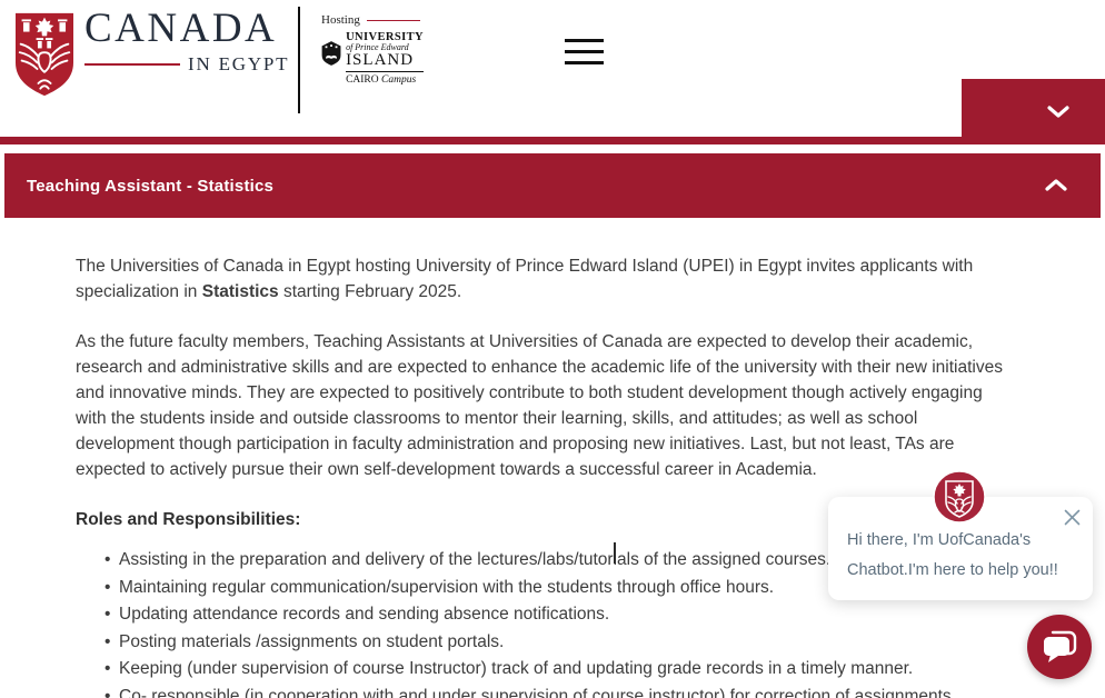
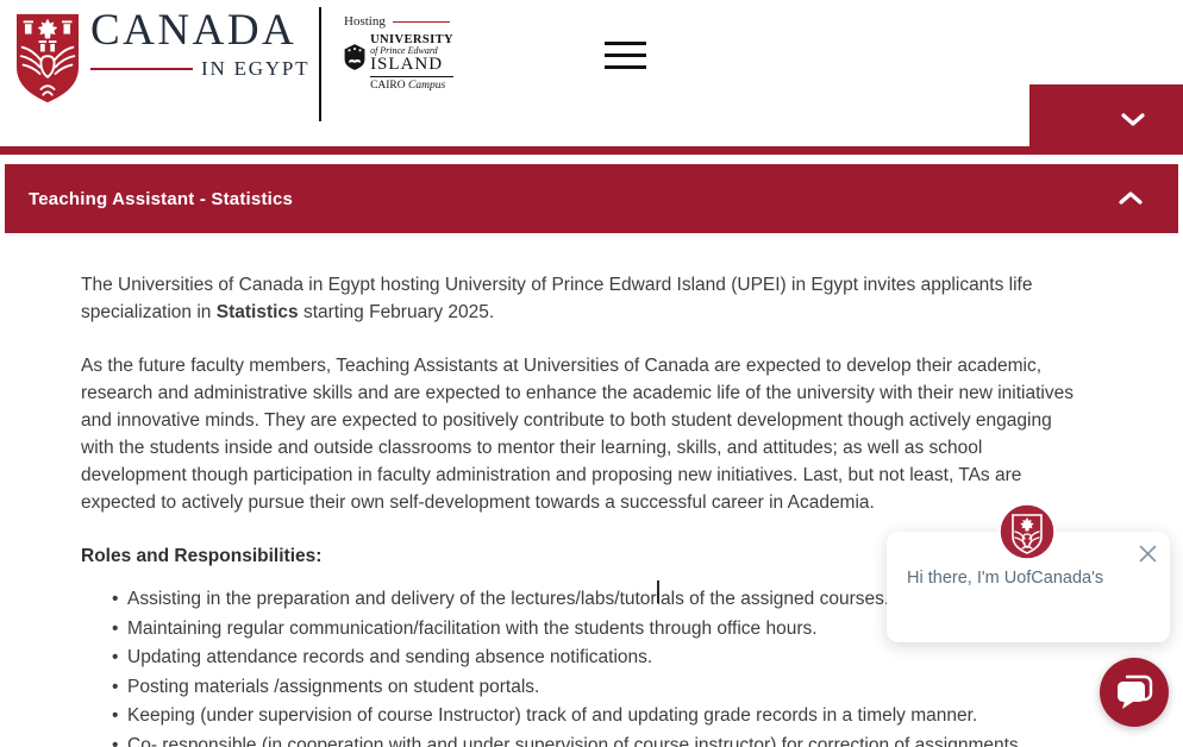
  CANADA
  IN EGYPT
  Hosting
  UNIVERSITY
  of Prince Edward
  ISLAND
  CAIRO Campus
  Teaching Assistant - Statistics
- The Universities of Canada in Egypt hosting University of Prince Edward Island (UPEI) in Egypt invites applicants with specialization in Statistics starting February 2025.
+ The Universities of Canada in Egypt hosting University of Prince Edward Island (UPEI) in Egypt invites applicants life specialization in Statistics starting February 2025.
  As the future faculty members, Teaching Assistants at Universities of Canada are expected to develop their academic, research and administrative skills and are expected to enhance the academic life of the university with their new initiatives and innovative minds. They are expected to positively contribute to both student development though actively engaging with the students inside and outside classrooms to mentor their learning, skills, and attitudes; as well as school development though participation in faculty administration and proposing new initiatives. Last, but not least, TAs are expected to actively pursue their own self-development towards a successful career in Academia.
  Roles and Responsibilities:
  Assisting in the preparation and delivery of the lectures/labs/tutorals of the assigned courses
- Maintaining regular communication/supervision with the students through office hours.
+ Maintaining regular communication/facilitation with the students through office hours.
  Updating attendance records and sending absence notifications.
  Posting materials /assignments on student portals.
  Keeping (under supervision of course Instructor) track of and updating grade records in a timely manner.
  Co- responsible (in cooperation with and under supervision of course instructor) for correction of assignments,
  Hi there, I'm UofCanada's
- Chatbot.I'm here to help you!!
